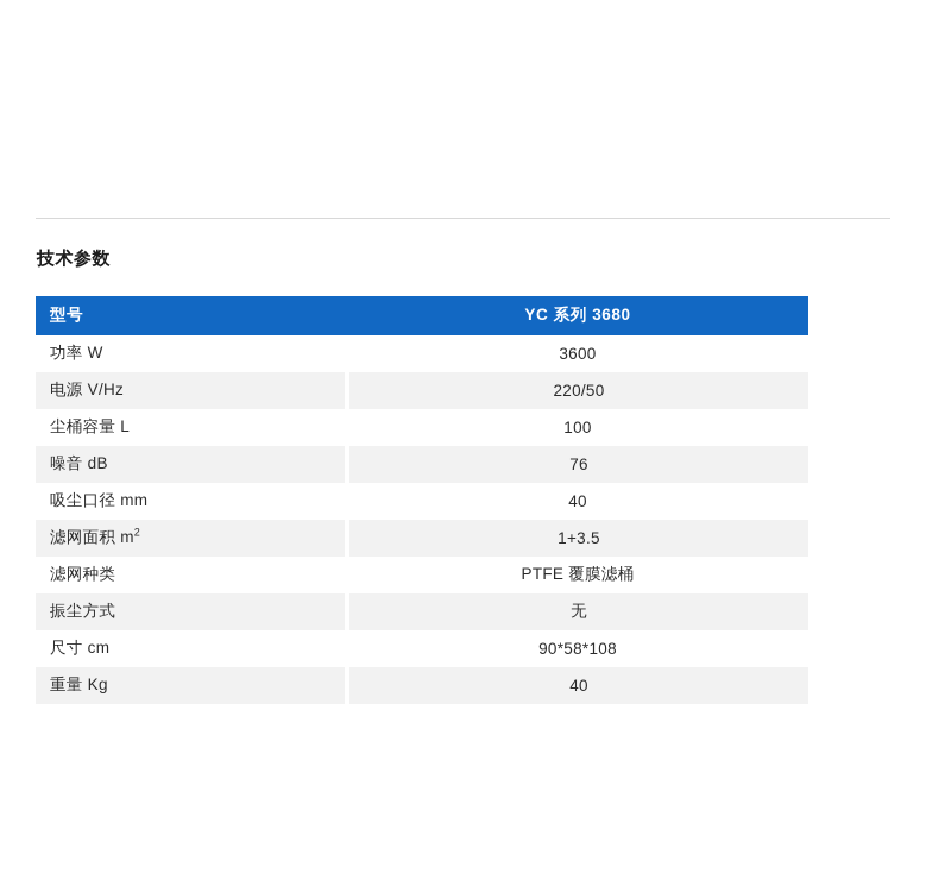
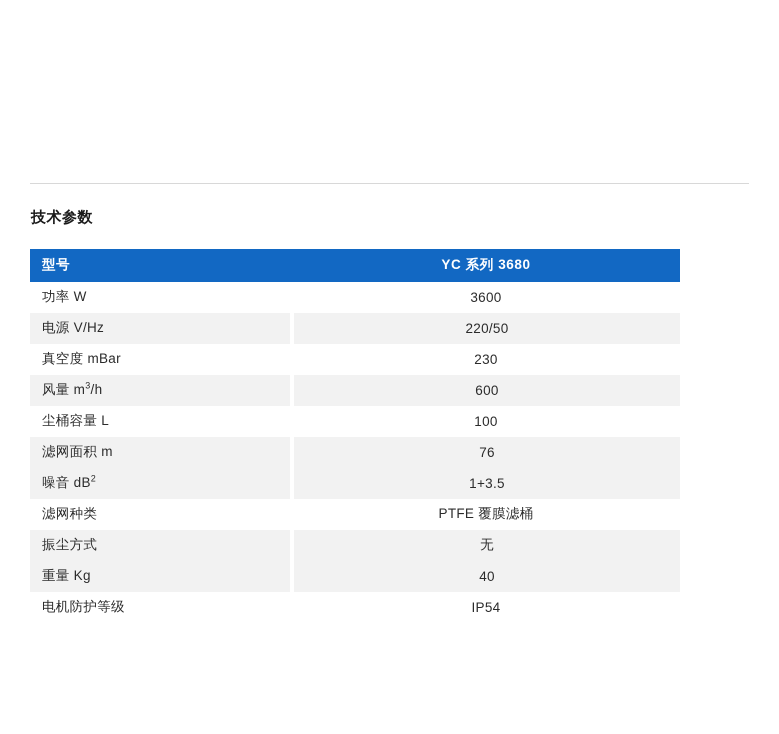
  技术参数
  型号	YC 系列 3680
  功率 W	3600
  电源 V/Hz	220/50
+ 真空度 mBar	230
+ 风量 m3/h	600
  尘桶容量 L	100
- 噪音 dB	76
+ 滤网面积 m	76
- 吸尘口径 mm	40
- 滤网面积 m2	1+3.5
+ 噪音 dB2	1+3.5
  滤网种类	PTFE 覆膜滤桶
  振尘方式	无
- 尺寸 cm	90*58*108
  重量 Kg	40
+ 电机防护等级	IP54
